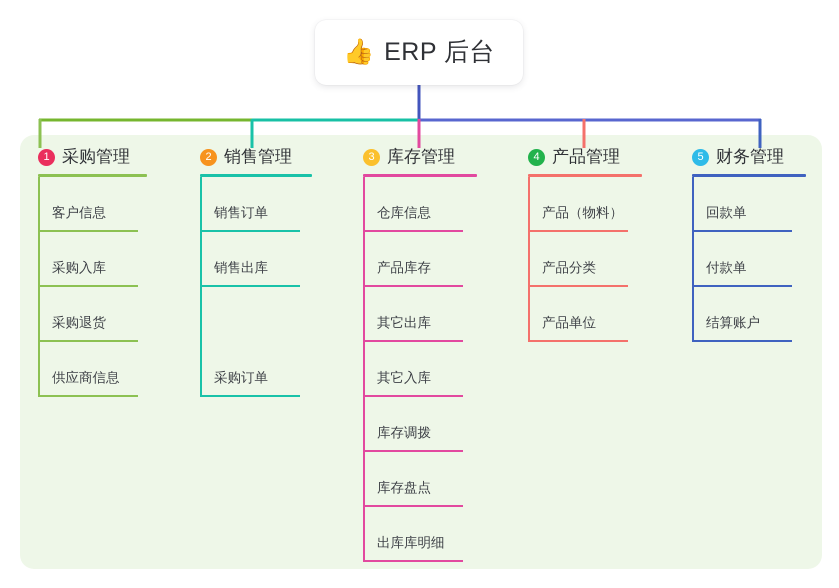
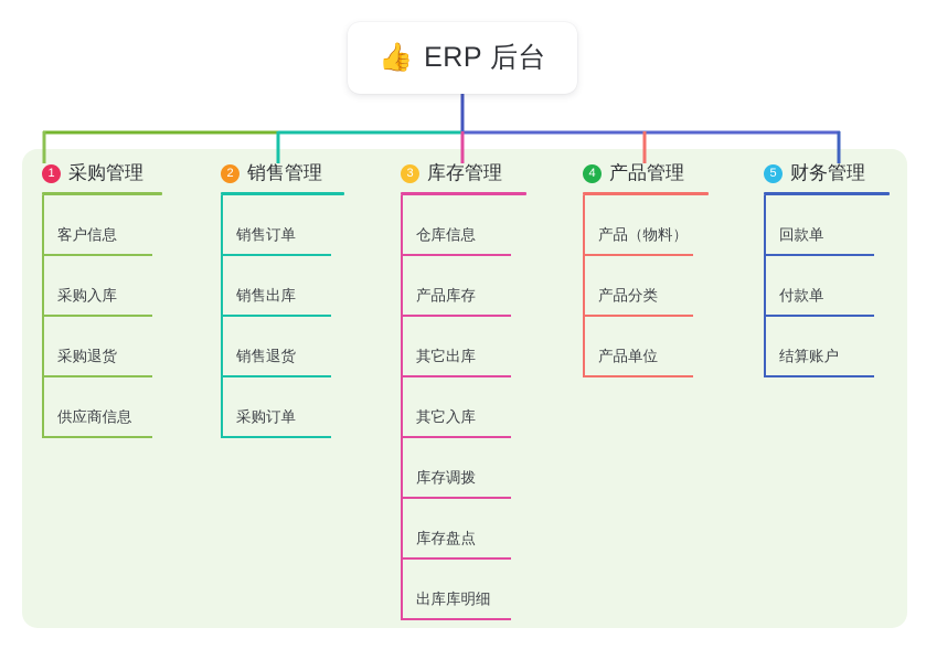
  👍
  ERP 后台
  1
  采购管理
  客户信息
  采购入库
  采购退货
  供应商信息
  2
  销售管理
  销售订单
  销售出库
+ 销售退货
  采购订单
  3
  库存管理
  仓库信息
  产品库存
  其它出库
  其它入库
  库存调拨
  库存盘点
  出库库明细
  4
  产品管理
  产品（物料）
  产品分类
  产品单位
  5
  财务管理
  回款单
  付款单
  结算账户
